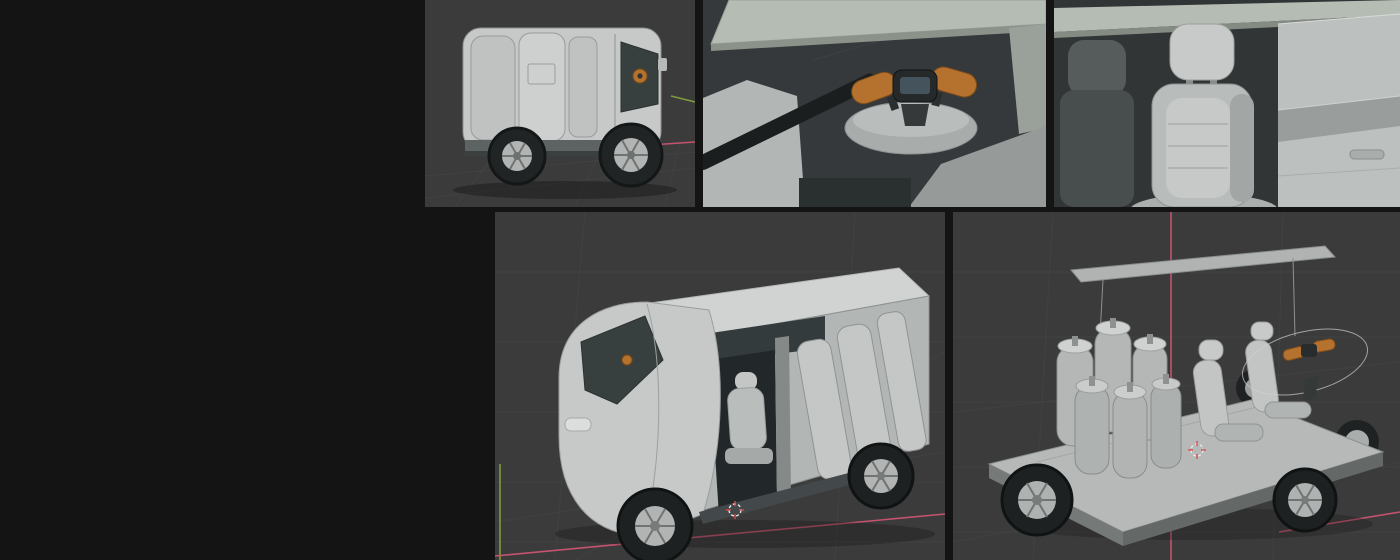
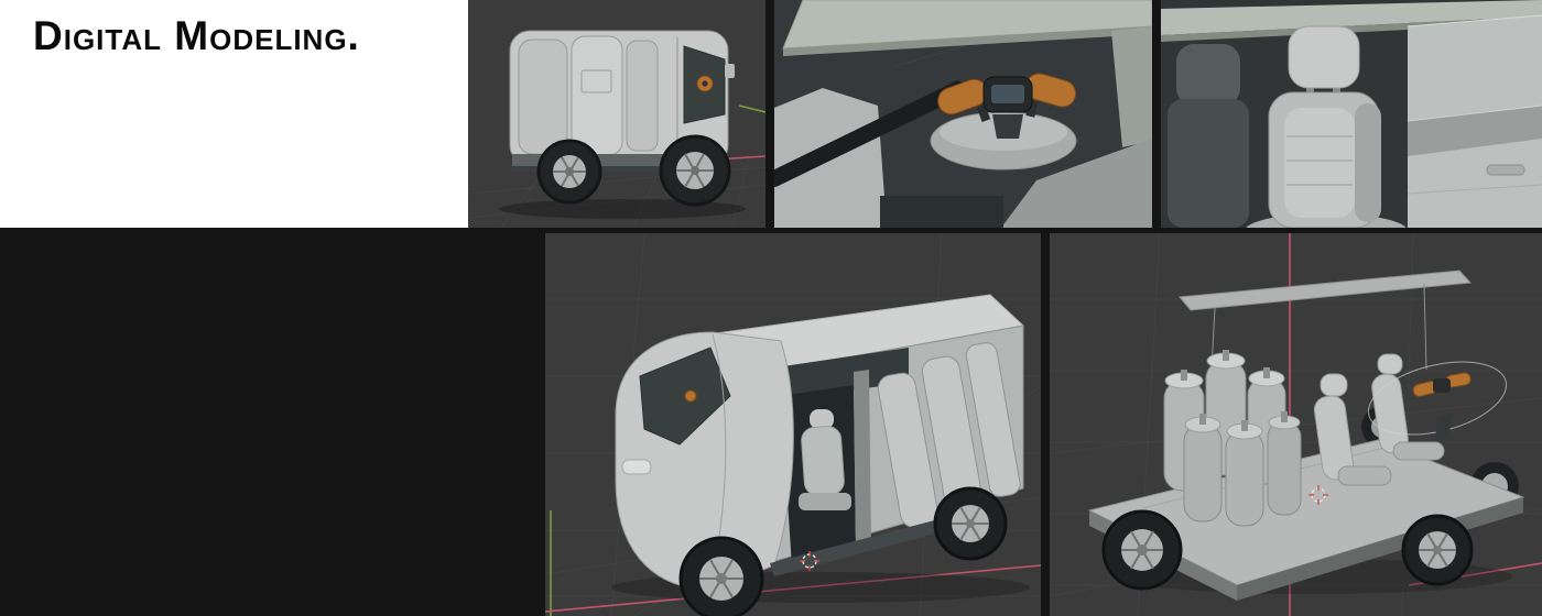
+ Digital Modeling.
